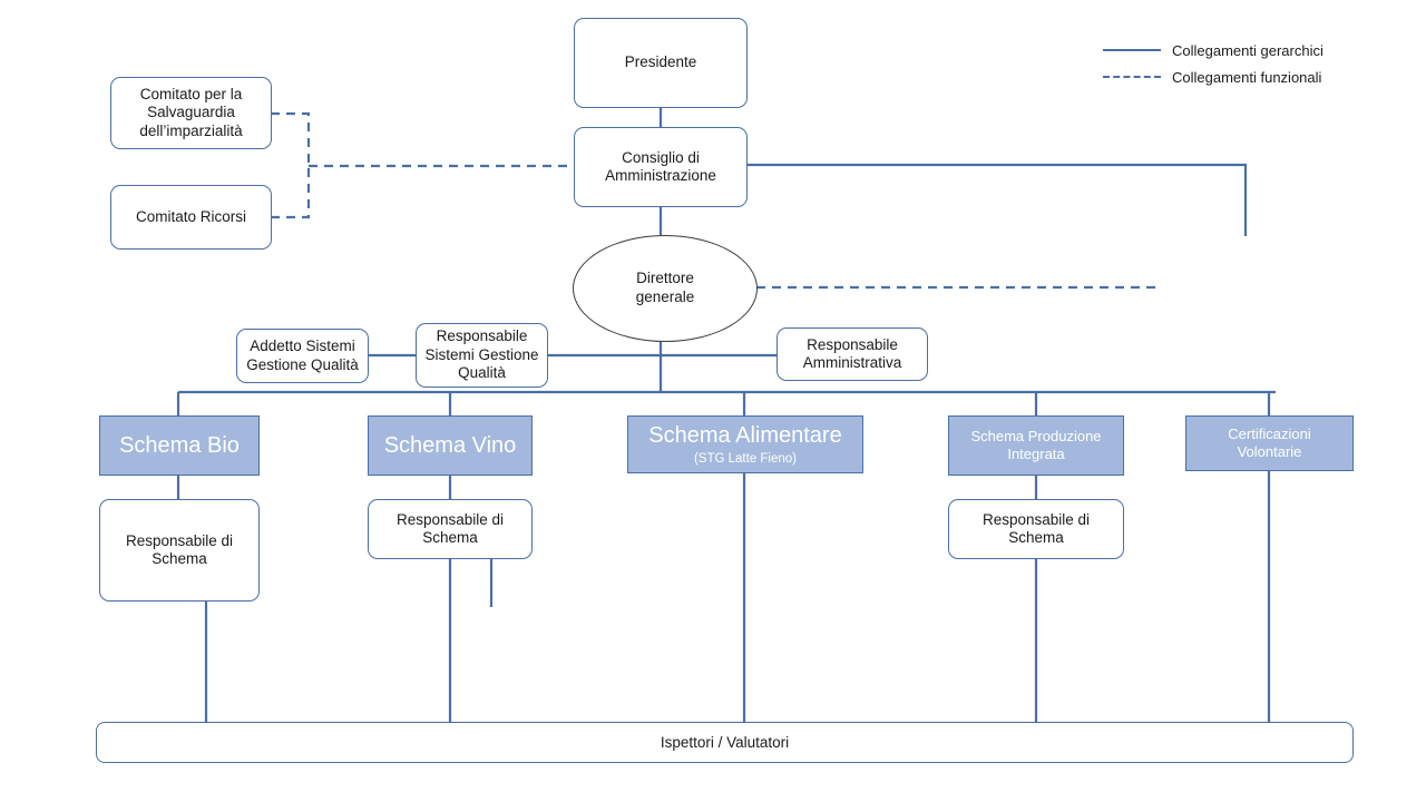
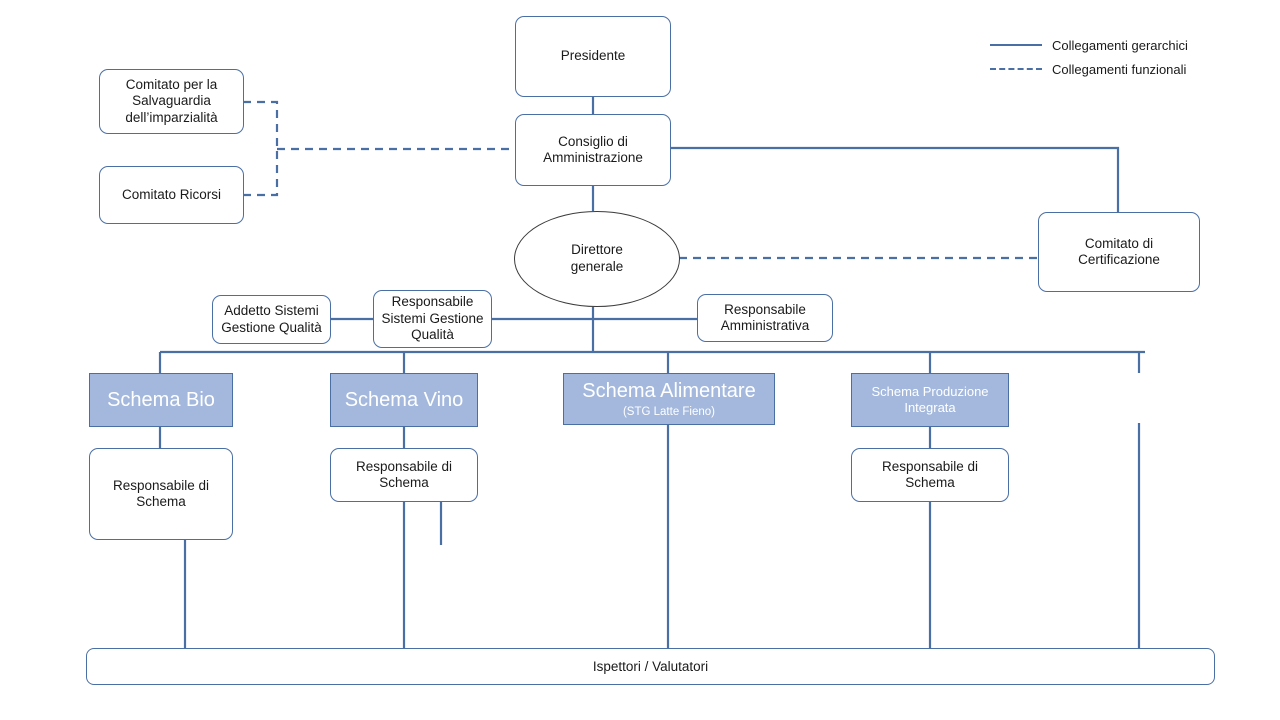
  Presidente
  Consiglio di
  Amministrazione
  Comitato per la
  Salvaguardia
  dell’imparzialità
  Comitato Ricorsi
  Direttore
  generale
+ Comitato di
+ Certificazione
  Addetto Sistemi
  Gestione Qualità
  Responsabile
  Sistemi Gestione
  Qualità
  Responsabile
  Amministrativa
  Schema Bio
  Schema Vino
  Schema Alimentare
  (STG Latte Fieno)
  Schema Produzione
  Integrata
- Certificazioni
- Volontarie
  Responsabile di
  Schema
  Responsabile di
  Schema
  Responsabile di
  Schema
  Ispettori / Valutatori
  Collegamenti gerarchici
  Collegamenti funzionali
